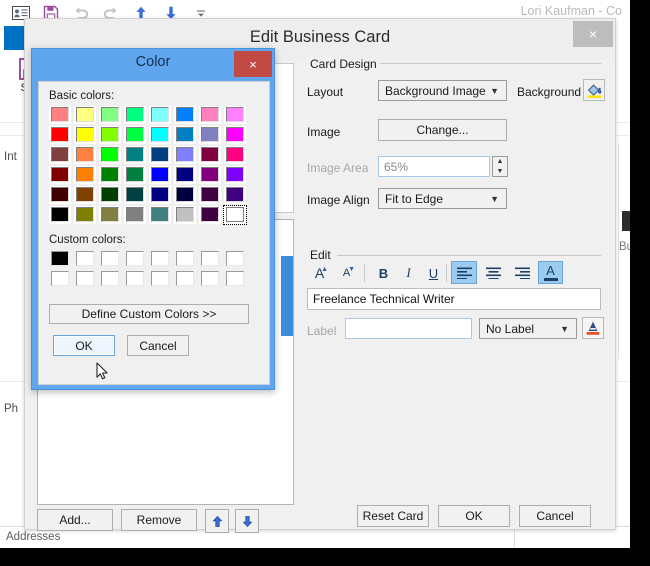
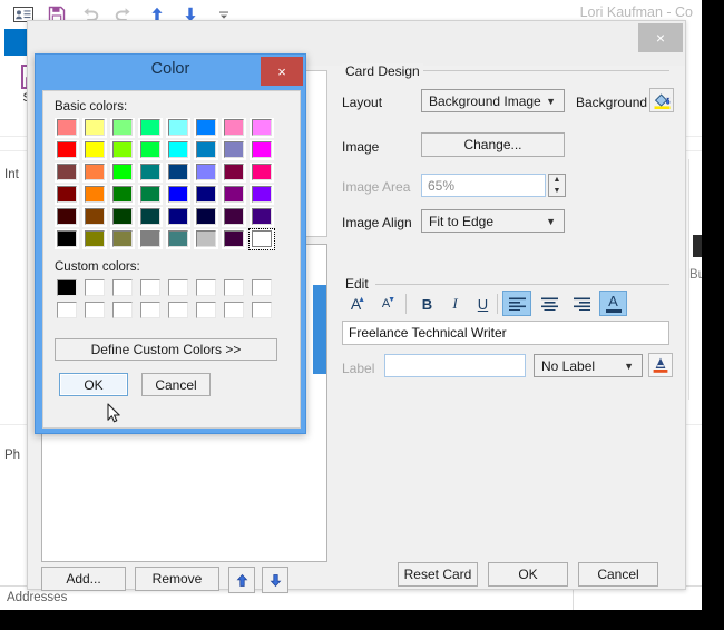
  Lori Kaufman - Co
  Int
  Ph
  Bu
  Addresses
- Edit Business Card
  ×
  Add...
  Remove
  Card Design
  Layout
  Background Image
  ▼
  Background
  Image
  Change...
  Image Area
  65%
  Image Align
  Fit to Edge
  ▼
  Edit
  A
  A
  B
  I
  U
  A
  Freelance Technical Writer
  Label
  No Label
  ▼
  Reset Card
  OK
  Cancel
  Color
  ×
  Basic colors:
  Custom colors:
  Define Custom Colors >>
  OK
  Cancel
